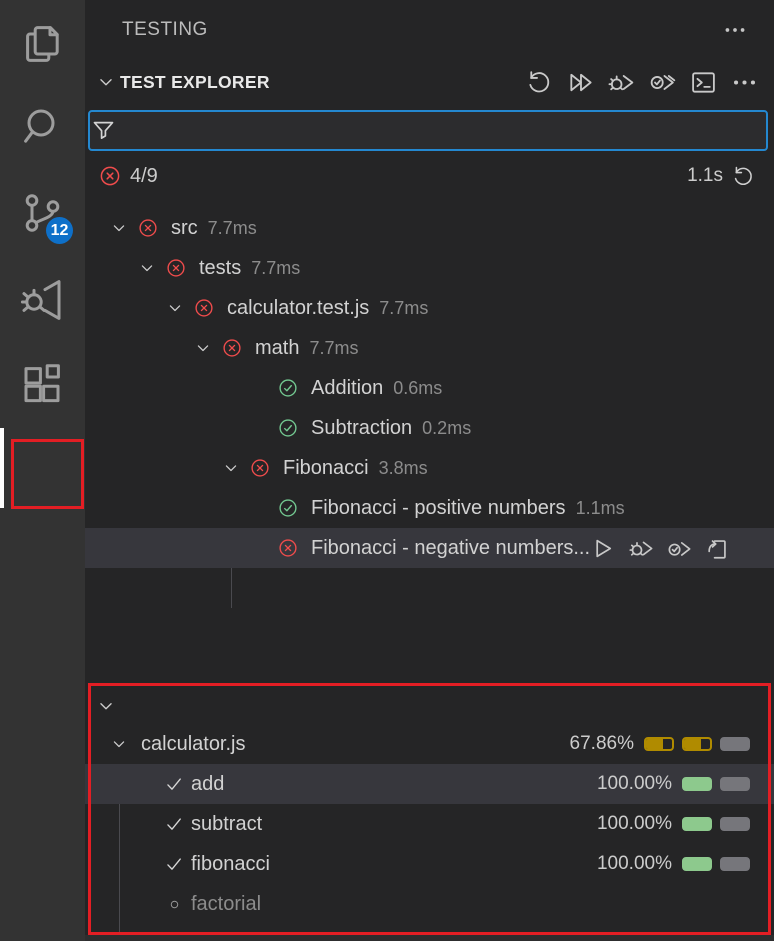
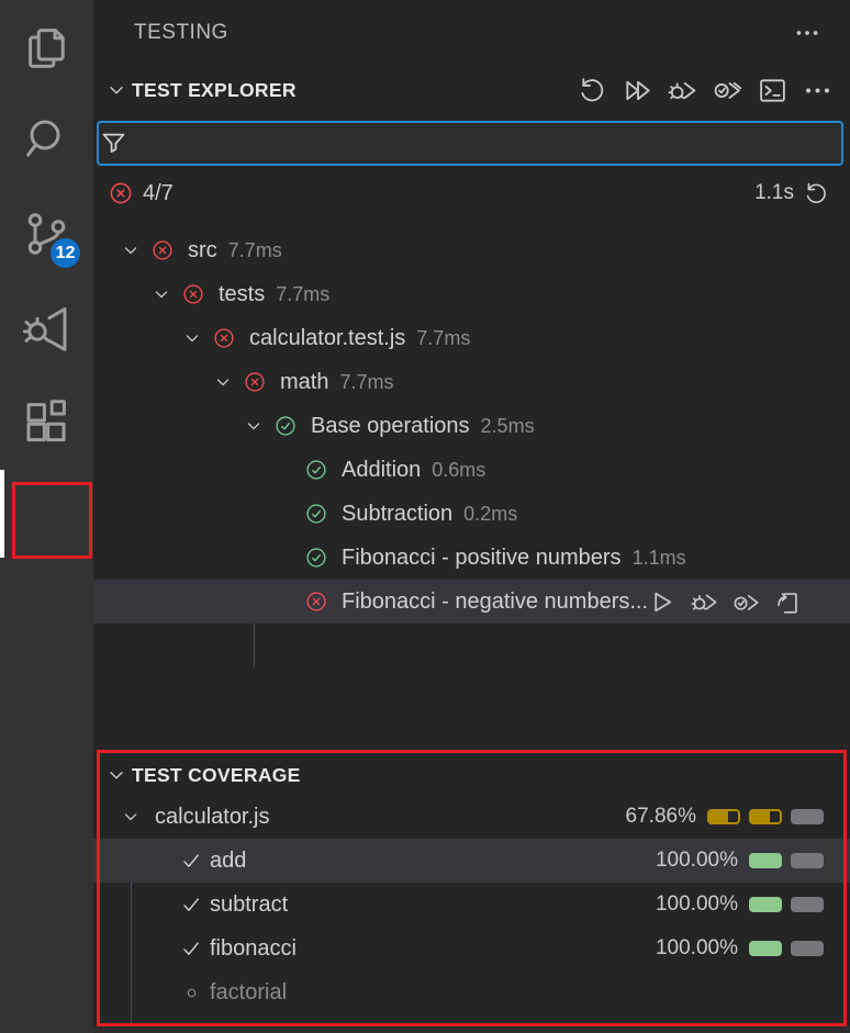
  12
  TESTING
  TEST EXPLORER
- 4/9
+ 4/7
  1.1s
  src
  7.7ms
  tests
  7.7ms
  calculator.test.js
  7.7ms
  math
  7.7ms
+ Base operations
+ 2.5ms
  Addition
  0.6ms
  Subtraction
  0.2ms
- Fibonacci
- 3.8ms
  Fibonacci - positive numbers
  1.1ms
  Fibonacci - negative numbers...
+ TEST COVERAGE
  calculator.js
  67.86%
  add
  100.00%
  subtract
  100.00%
  fibonacci
  100.00%
  factorial
